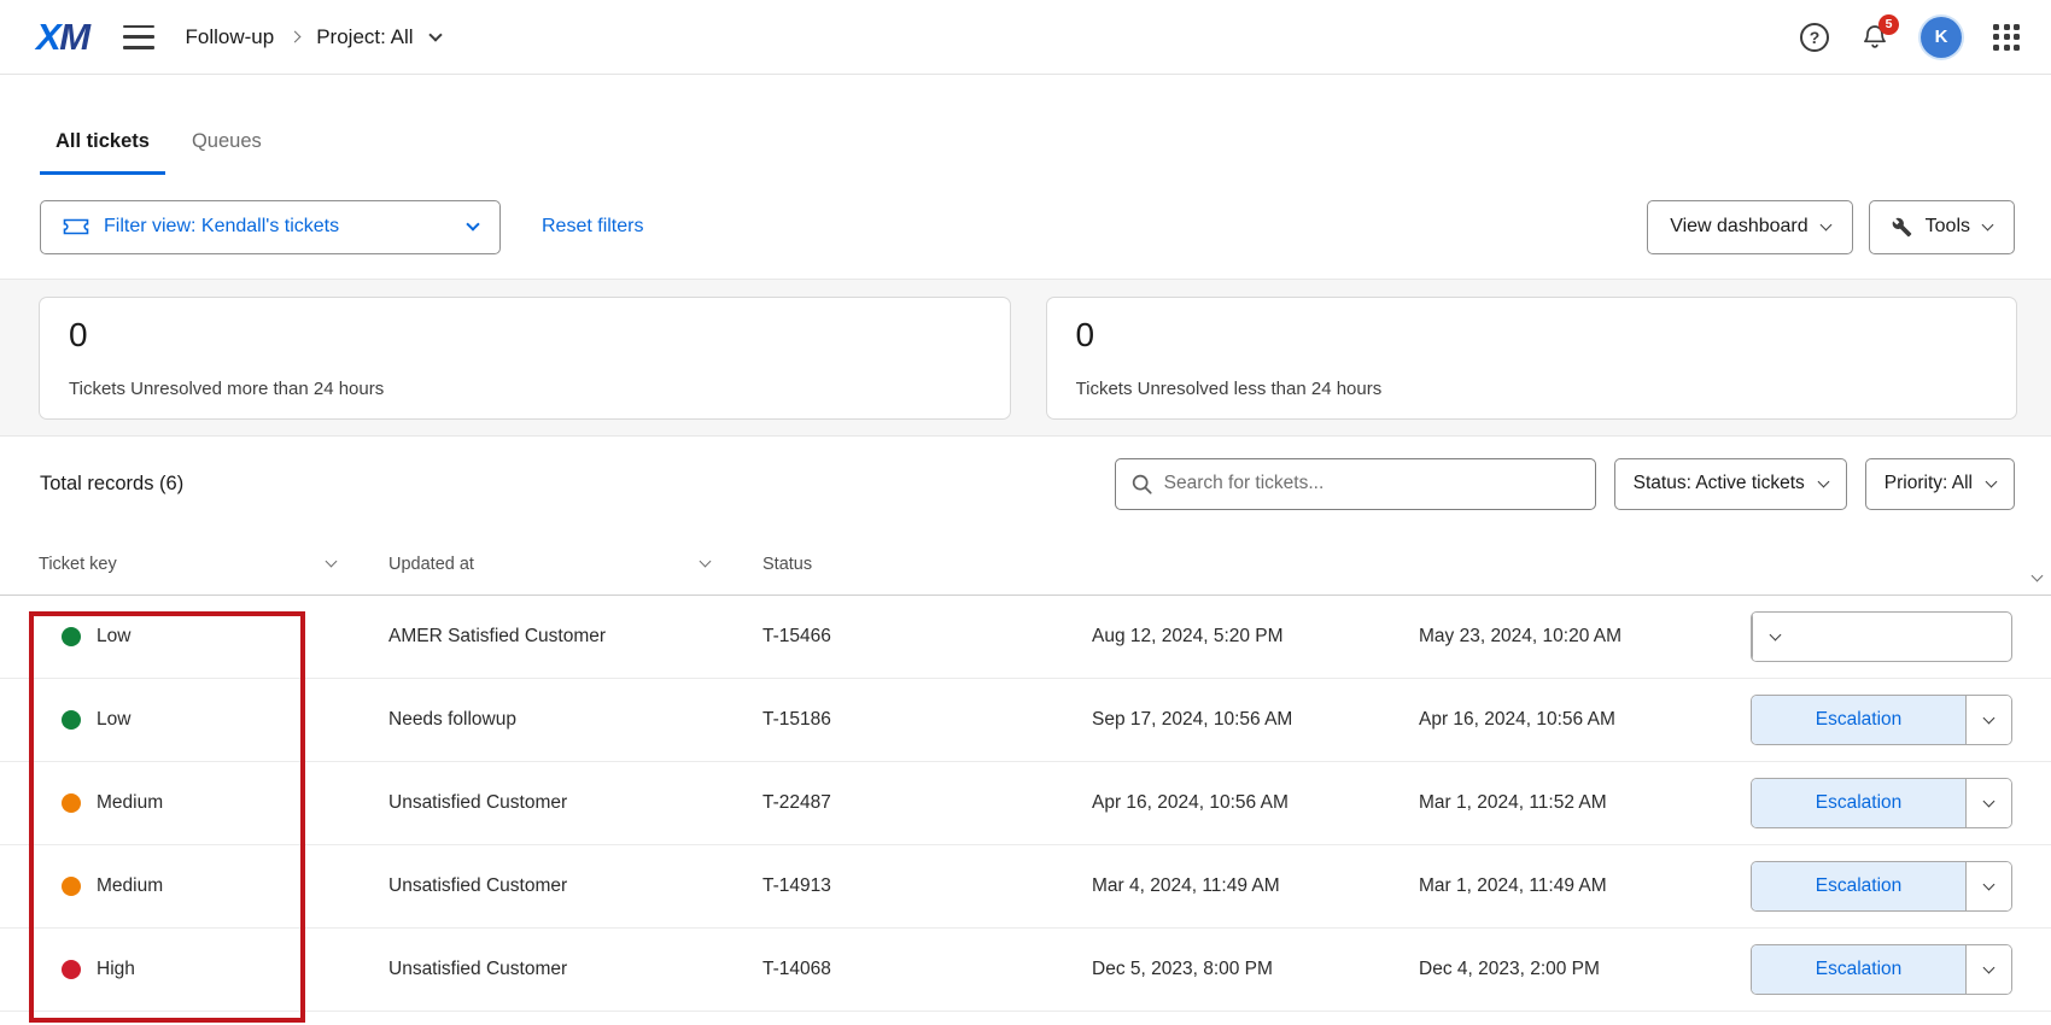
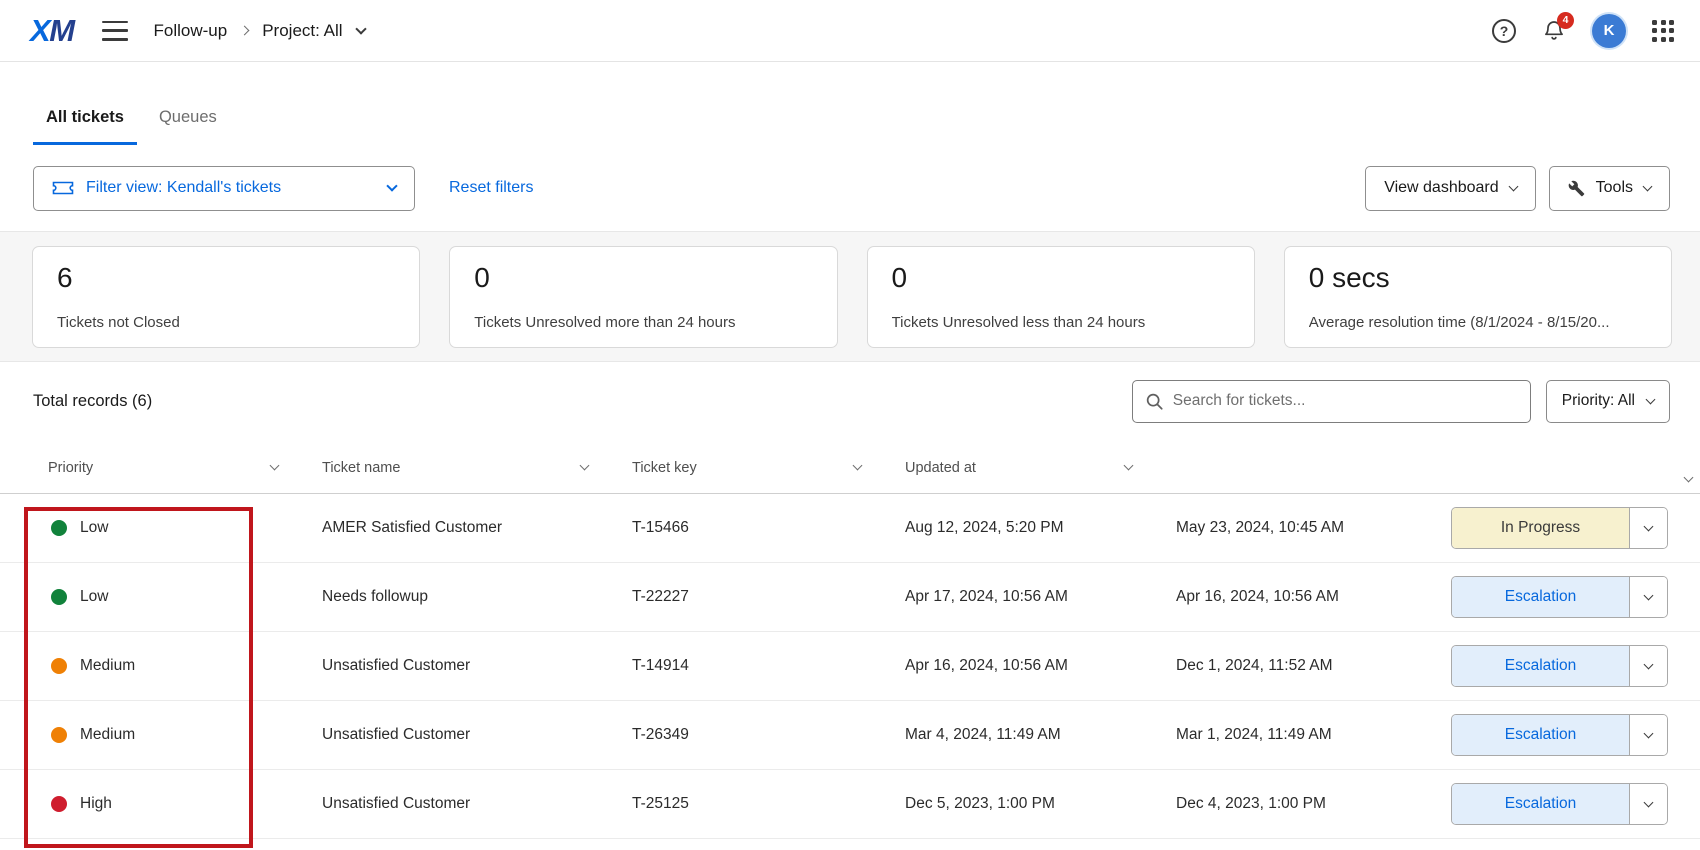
  XM
  Follow-up
  Project: All
  ?
- 5
+ 4
  K
  All tickets
  Queues
  Filter view: Kendall's tickets
  Reset filters
  View dashboard
  Tools
+ 6
+ Tickets not Closed
  0
  Tickets Unresolved more than 24 hours
  0
  Tickets Unresolved less than 24 hours
+ 0 secs
+ Average resolution time (8/1/2024 - 8/15/20...
  Total records (6)
  Search for tickets...
- Status: Active tickets
  Priority: All
+ Priority
+ Ticket name
  Ticket key
  Updated at
- Status
  Low
  AMER Satisfied Customer
  T-15466
  Aug 12, 2024, 5:20 PM
- May 23, 2024, 10:20 AM
+ May 23, 2024, 10:45 AM
+ In Progress
  Low
  Needs followup
- T-15186
+ T-22227
- Sep 17, 2024, 10:56 AM
+ Apr 17, 2024, 10:56 AM
  Apr 16, 2024, 10:56 AM
  Escalation
  Medium
  Unsatisfied Customer
- T-22487
+ T-14914
  Apr 16, 2024, 10:56 AM
- Mar 1, 2024, 11:52 AM
+ Dec 1, 2024, 11:52 AM
  Escalation
  Medium
  Unsatisfied Customer
- T-14913
+ T-26349
  Mar 4, 2024, 11:49 AM
  Mar 1, 2024, 11:49 AM
  Escalation
  High
  Unsatisfied Customer
- T-14068
+ T-25125
- Dec 5, 2023, 8:00 PM
+ Dec 5, 2023, 1:00 PM
- Dec 4, 2023, 2:00 PM
+ Dec 4, 2023, 1:00 PM
  Escalation
